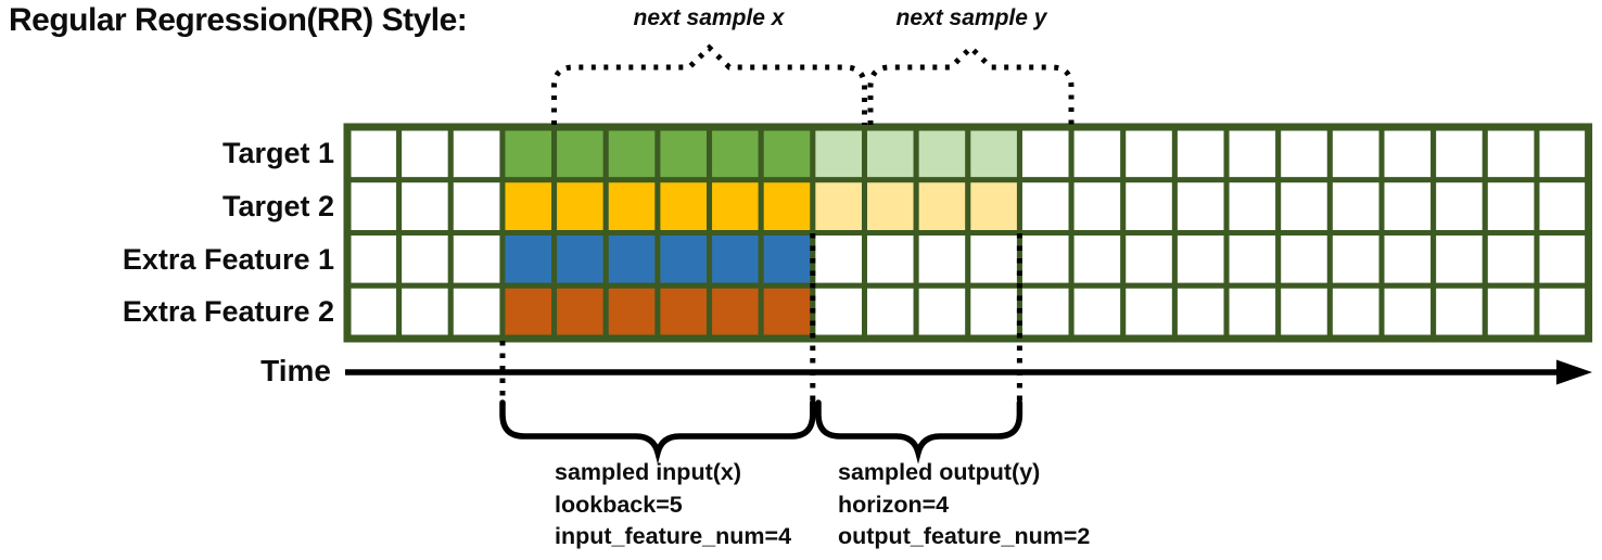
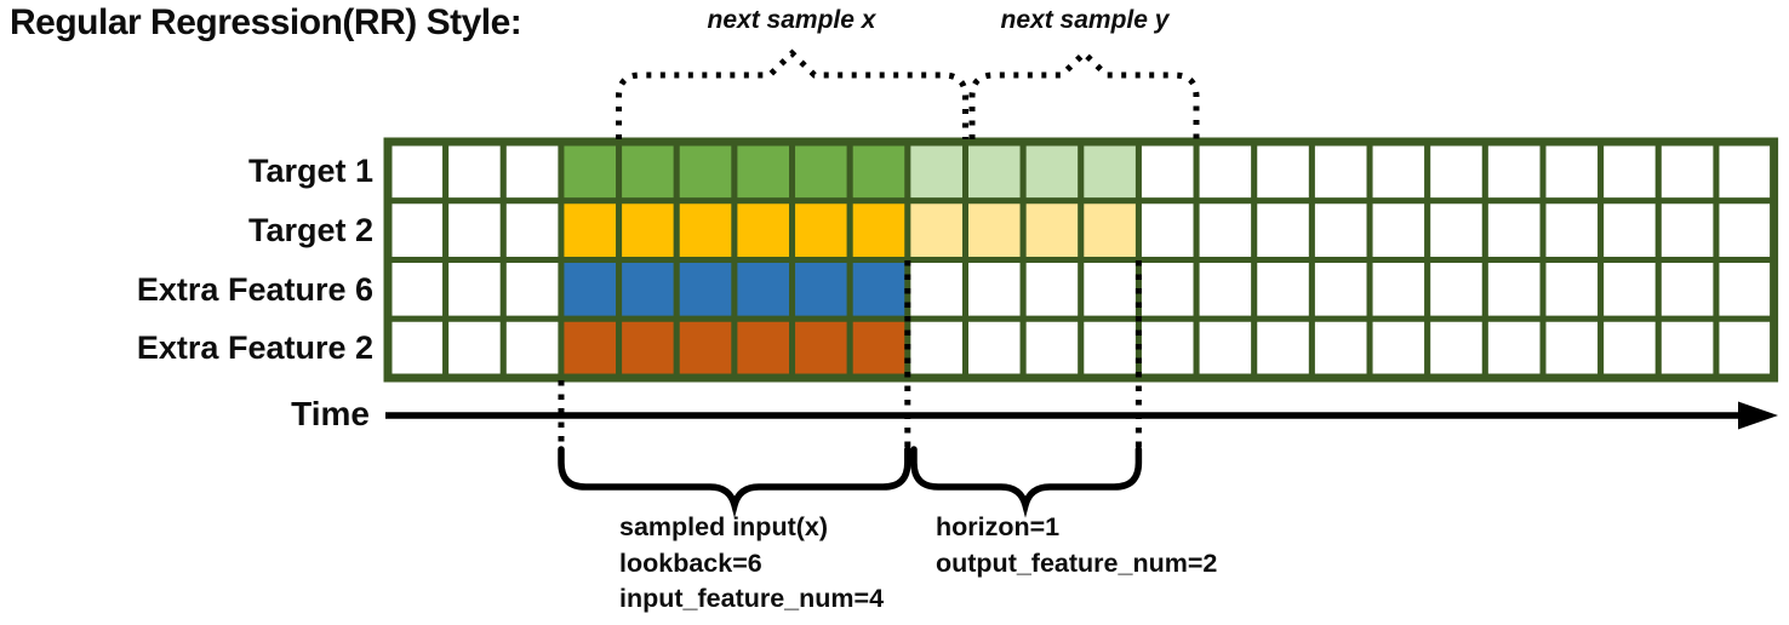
  Regular Regression(RR) Style:
  next sample x
  next sample y
  Target 1
  Target 2
- Extra Feature 1
+ Extra Feature 6
  Extra Feature 2
  Time
  sampled input(x)
- lookback=5
+ lookback=6
  input_feature_num=4
- sampled output(y)
- horizon=4
+ horizon=1
  output_feature_num=2
